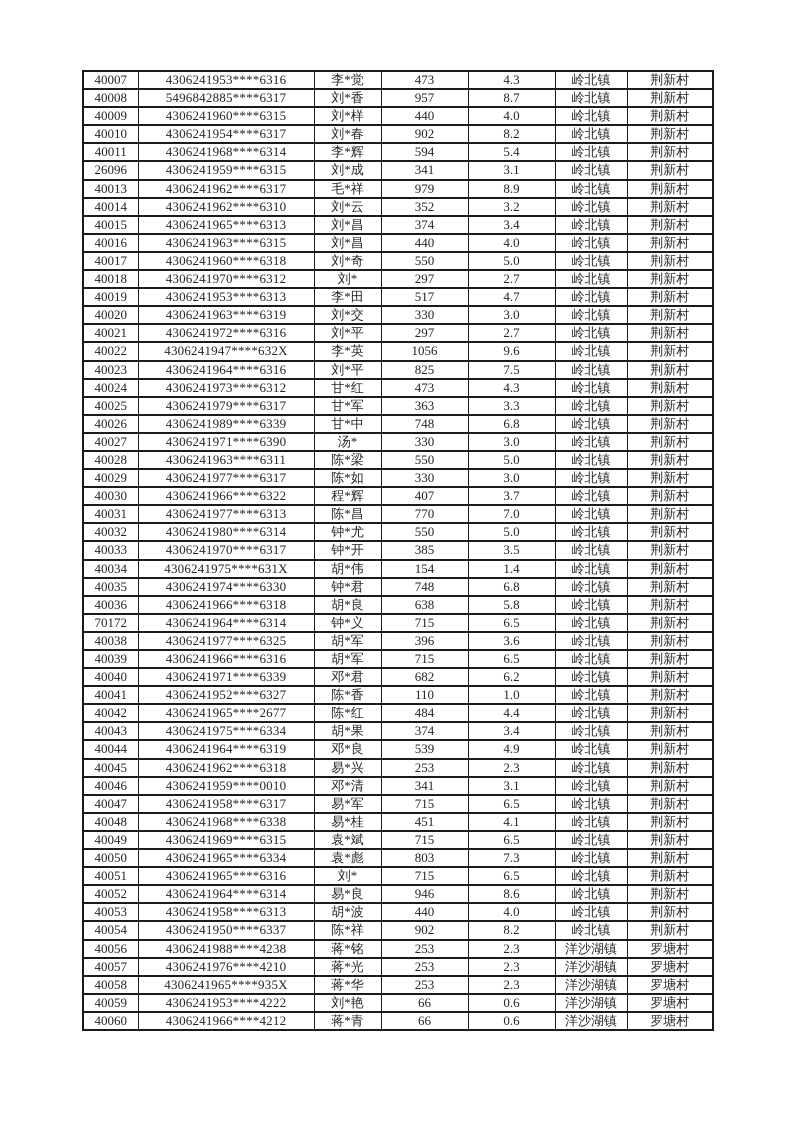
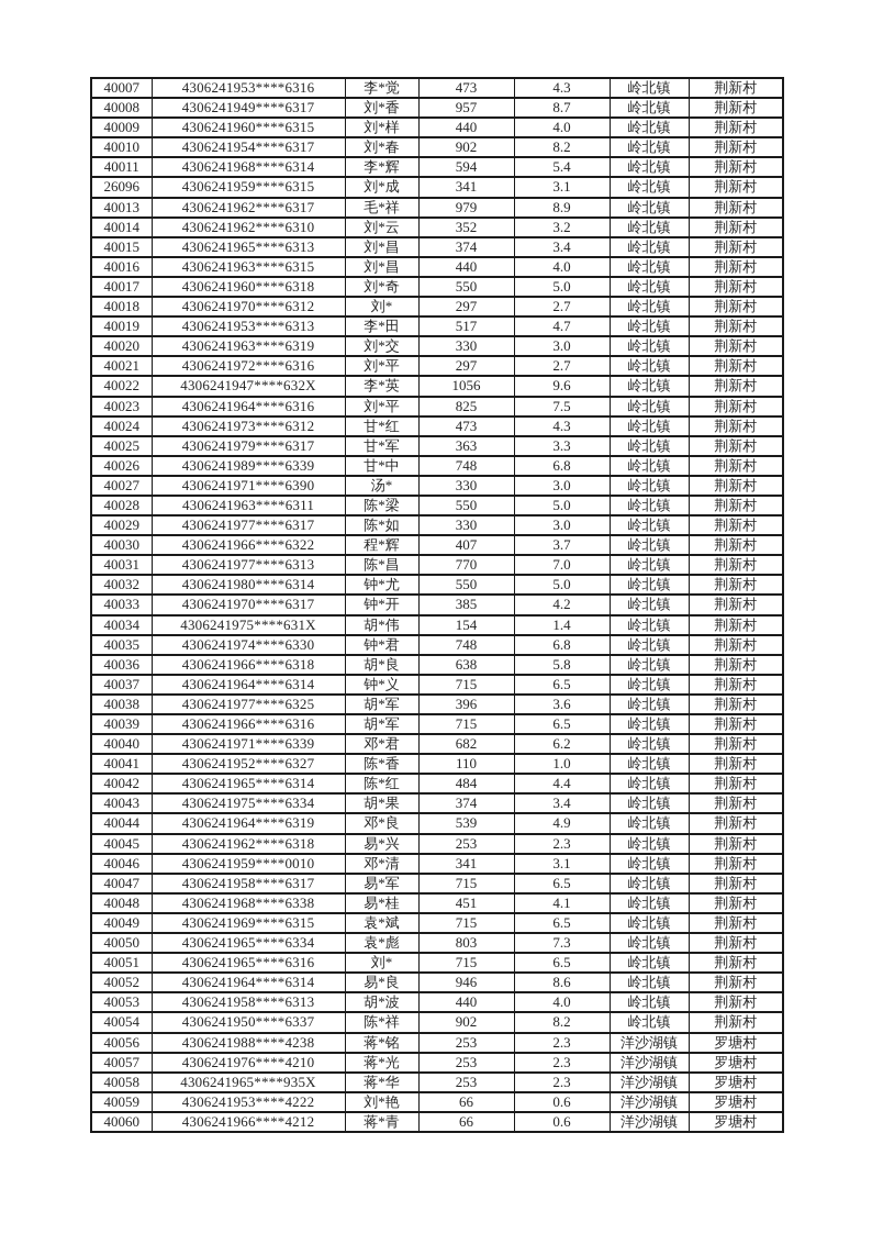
  40007	4306241953****6316	李*觉	473	4.3	岭北镇	荆新村
- 40008	5496842885****6317	刘*香	957	8.7	岭北镇	荆新村
+ 40008	4306241949****6317	刘*香	957	8.7	岭北镇	荆新村
  40009	4306241960****6315	刘*样	440	4.0	岭北镇	荆新村
  40010	4306241954****6317	刘*春	902	8.2	岭北镇	荆新村
  40011	4306241968****6314	李*辉	594	5.4	岭北镇	荆新村
  26096	4306241959****6315	刘*成	341	3.1	岭北镇	荆新村
  40013	4306241962****6317	毛*祥	979	8.9	岭北镇	荆新村
  40014	4306241962****6310	刘*云	352	3.2	岭北镇	荆新村
  40015	4306241965****6313	刘*昌	374	3.4	岭北镇	荆新村
  40016	4306241963****6315	刘*昌	440	4.0	岭北镇	荆新村
  40017	4306241960****6318	刘*奇	550	5.0	岭北镇	荆新村
  40018	4306241970****6312	刘*	297	2.7	岭北镇	荆新村
  40019	4306241953****6313	李*田	517	4.7	岭北镇	荆新村
  40020	4306241963****6319	刘*交	330	3.0	岭北镇	荆新村
  40021	4306241972****6316	刘*平	297	2.7	岭北镇	荆新村
  40022	4306241947****632X	李*英	1056	9.6	岭北镇	荆新村
  40023	4306241964****6316	刘*平	825	7.5	岭北镇	荆新村
  40024	4306241973****6312	甘*红	473	4.3	岭北镇	荆新村
  40025	4306241979****6317	甘*军	363	3.3	岭北镇	荆新村
  40026	4306241989****6339	甘*中	748	6.8	岭北镇	荆新村
  40027	4306241971****6390	汤*	330	3.0	岭北镇	荆新村
  40028	4306241963****6311	陈*梁	550	5.0	岭北镇	荆新村
  40029	4306241977****6317	陈*如	330	3.0	岭北镇	荆新村
  40030	4306241966****6322	程*辉	407	3.7	岭北镇	荆新村
  40031	4306241977****6313	陈*昌	770	7.0	岭北镇	荆新村
  40032	4306241980****6314	钟*尤	550	5.0	岭北镇	荆新村
- 40033	4306241970****6317	钟*开	385	3.5	岭北镇	荆新村
+ 40033	4306241970****6317	钟*开	385	4.2	岭北镇	荆新村
  40034	4306241975****631X	胡*伟	154	1.4	岭北镇	荆新村
  40035	4306241974****6330	钟*君	748	6.8	岭北镇	荆新村
  40036	4306241966****6318	胡*良	638	5.8	岭北镇	荆新村
- 70172	4306241964****6314	钟*义	715	6.5	岭北镇	荆新村
+ 40037	4306241964****6314	钟*义	715	6.5	岭北镇	荆新村
  40038	4306241977****6325	胡*军	396	3.6	岭北镇	荆新村
  40039	4306241966****6316	胡*军	715	6.5	岭北镇	荆新村
  40040	4306241971****6339	邓*君	682	6.2	岭北镇	荆新村
  40041	4306241952****6327	陈*香	110	1.0	岭北镇	荆新村
- 40042	4306241965****2677	陈*红	484	4.4	岭北镇	荆新村
+ 40042	4306241965****6314	陈*红	484	4.4	岭北镇	荆新村
  40043	4306241975****6334	胡*果	374	3.4	岭北镇	荆新村
  40044	4306241964****6319	邓*良	539	4.9	岭北镇	荆新村
  40045	4306241962****6318	易*兴	253	2.3	岭北镇	荆新村
  40046	4306241959****0010	邓*清	341	3.1	岭北镇	荆新村
  40047	4306241958****6317	易*军	715	6.5	岭北镇	荆新村
  40048	4306241968****6338	易*桂	451	4.1	岭北镇	荆新村
  40049	4306241969****6315	袁*斌	715	6.5	岭北镇	荆新村
  40050	4306241965****6334	袁*彪	803	7.3	岭北镇	荆新村
  40051	4306241965****6316	刘*	715	6.5	岭北镇	荆新村
  40052	4306241964****6314	易*良	946	8.6	岭北镇	荆新村
  40053	4306241958****6313	胡*波	440	4.0	岭北镇	荆新村
  40054	4306241950****6337	陈*祥	902	8.2	岭北镇	荆新村
  40056	4306241988****4238	蒋*铭	253	2.3	洋沙湖镇	罗塘村
  40057	4306241976****4210	蒋*光	253	2.3	洋沙湖镇	罗塘村
  40058	4306241965****935X	蒋*华	253	2.3	洋沙湖镇	罗塘村
  40059	4306241953****4222	刘*艳	66	0.6	洋沙湖镇	罗塘村
  40060	4306241966****4212	蒋*青	66	0.6	洋沙湖镇	罗塘村
